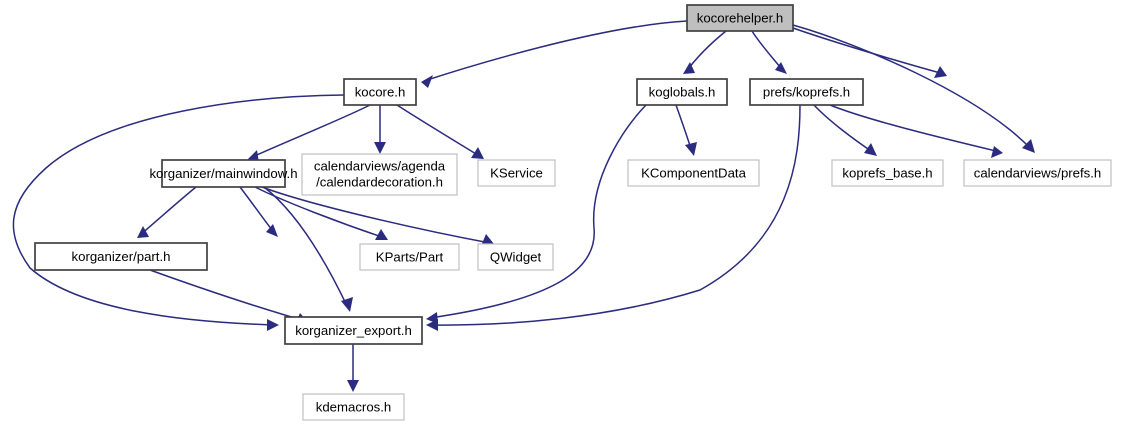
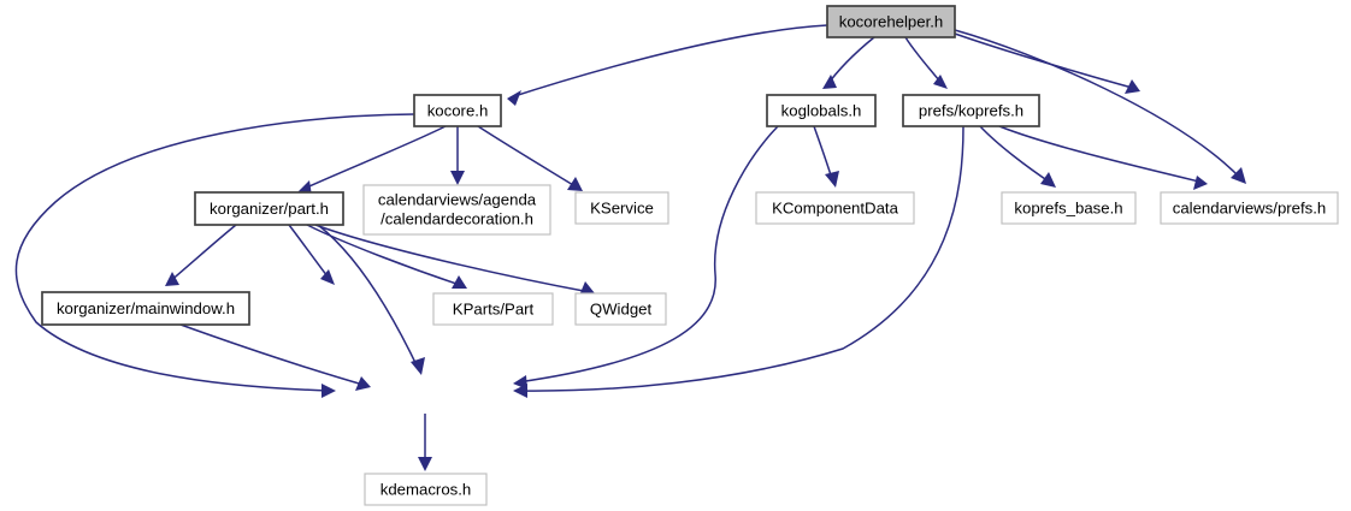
  kocorehelper.h
  kocore.h
  koglobals.h
  prefs/koprefs.h
- korganizer/mainwindow.h
+ korganizer/part.h
  calendarviews/agenda /calendardecoration.h
  KService
  KComponentData
  koprefs_base.h
  calendarviews/prefs.h
- korganizer/part.h
+ korganizer/mainwindow.h
  KParts/Part
  QWidget
- korganizer_export.h
  kdemacros.h
